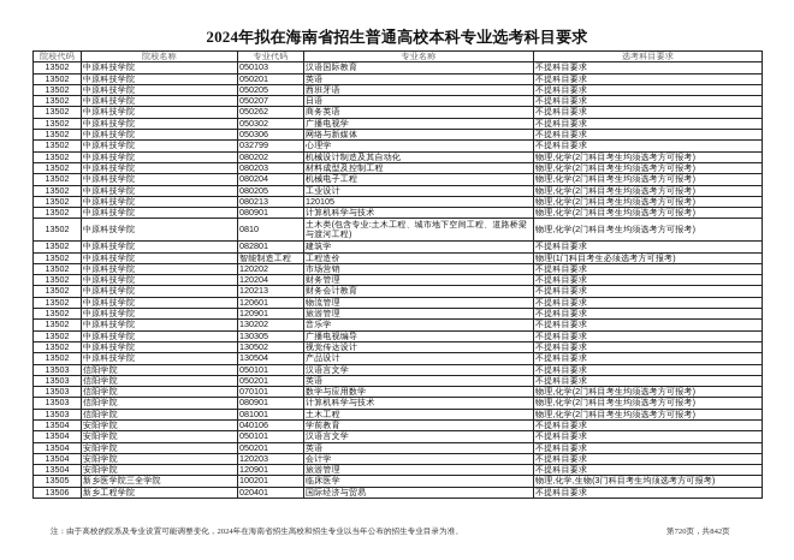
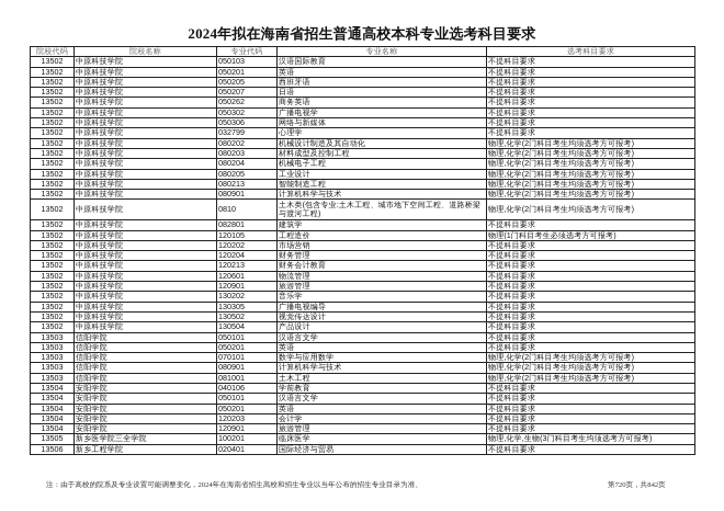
  2024年拟在海南省招生普通高校本科专业选考科目要求
  院校代码	院校名称	专业代码	专业名称	选考科目要求
  13502	中原科技学院	050103	汉语国际教育	不提科目要求
  13502	中原科技学院	050201	英语	不提科目要求
  13502	中原科技学院	050205	西班牙语	不提科目要求
  13502	中原科技学院	050207	日语	不提科目要求
  13502	中原科技学院	050262	商务英语	不提科目要求
  13502	中原科技学院	050302	广播电视学	不提科目要求
  13502	中原科技学院	050306	网络与新媒体	不提科目要求
  13502	中原科技学院	032799	心理学	不提科目要求
  13502	中原科技学院	080202	机械设计制造及其自动化	物理,化学(2门科目考生均须选考方可报考)
  13502	中原科技学院	080203	材料成型及控制工程	物理,化学(2门科目考生均须选考方可报考)
  13502	中原科技学院	080204	机械电子工程	物理,化学(2门科目考生均须选考方可报考)
  13502	中原科技学院	080205	工业设计	物理,化学(2门科目考生均须选考方可报考)
- 13502	中原科技学院	080213	120105	物理,化学(2门科目考生均须选考方可报考)
+ 13502	中原科技学院	080213	智能制造工程	物理,化学(2门科目考生均须选考方可报考)
  13502	中原科技学院	080901	计算机科学与技术	物理,化学(2门科目考生均须选考方可报考)
  13502	中原科技学院	0810	土木类(包含专业:土木工程、城市地下空间工程、道路桥梁与渡河工程)	物理,化学(2门科目考生均须选考方可报考)
  13502	中原科技学院	082801	建筑学	不提科目要求
- 13502	中原科技学院	智能制造工程	工程造价	物理(1门科目考生必须选考方可报考)
+ 13502	中原科技学院	120105	工程造价	物理(1门科目考生必须选考方可报考)
  13502	中原科技学院	120202	市场营销	不提科目要求
  13502	中原科技学院	120204	财务管理	不提科目要求
  13502	中原科技学院	120213	财务会计教育	不提科目要求
  13502	中原科技学院	120601	物流管理	不提科目要求
  13502	中原科技学院	120901	旅游管理	不提科目要求
  13502	中原科技学院	130202	音乐学	不提科目要求
  13502	中原科技学院	130305	广播电视编导	不提科目要求
  13502	中原科技学院	130502	视觉传达设计	不提科目要求
  13502	中原科技学院	130504	产品设计	不提科目要求
  13503	信阳学院	050101	汉语言文学	不提科目要求
  13503	信阳学院	050201	英语	不提科目要求
  13503	信阳学院	070101	数学与应用数学	物理,化学(2门科目考生均须选考方可报考)
  13503	信阳学院	080901	计算机科学与技术	物理,化学(2门科目考生均须选考方可报考)
  13503	信阳学院	081001	土木工程	物理,化学(2门科目考生均须选考方可报考)
  13504	安阳学院	040106	学前教育	不提科目要求
  13504	安阳学院	050101	汉语言文学	不提科目要求
  13504	安阳学院	050201	英语	不提科目要求
  13504	安阳学院	120203	会计学	不提科目要求
  13504	安阳学院	120901	旅游管理	不提科目要求
  13505	新乡医学院三全学院	100201	临床医学	物理,化学,生物(3门科目考生均须选考方可报考)
  13506	新乡工程学院	020401	国际经济与贸易	不提科目要求
